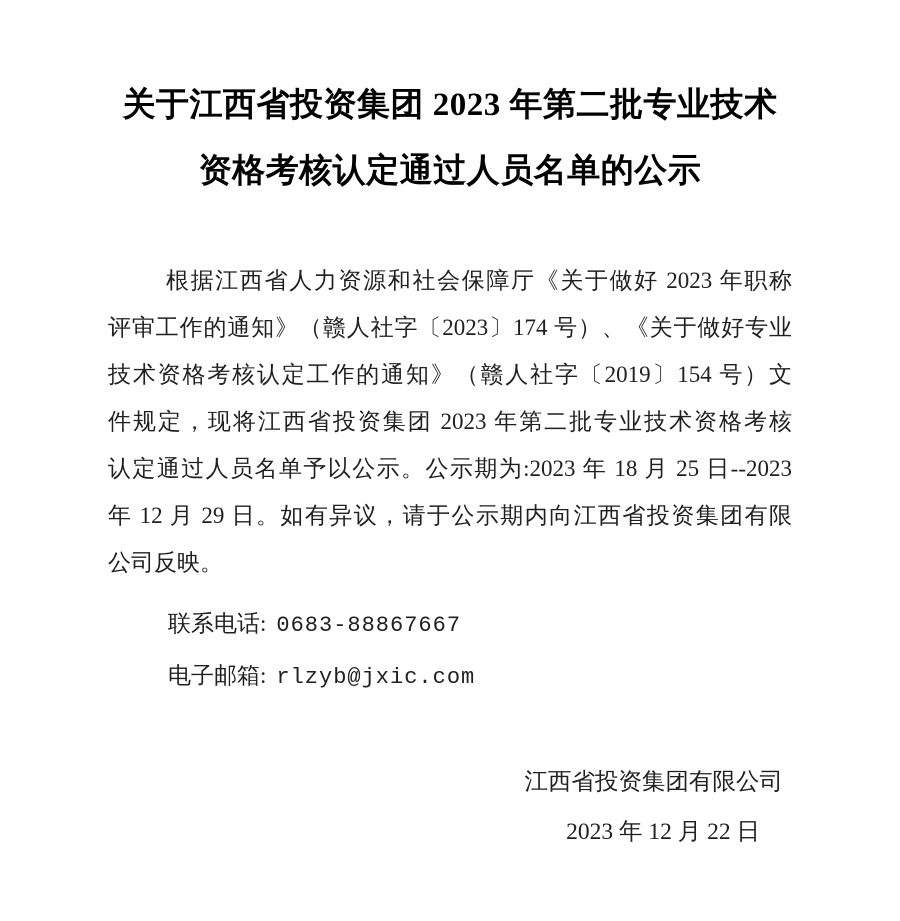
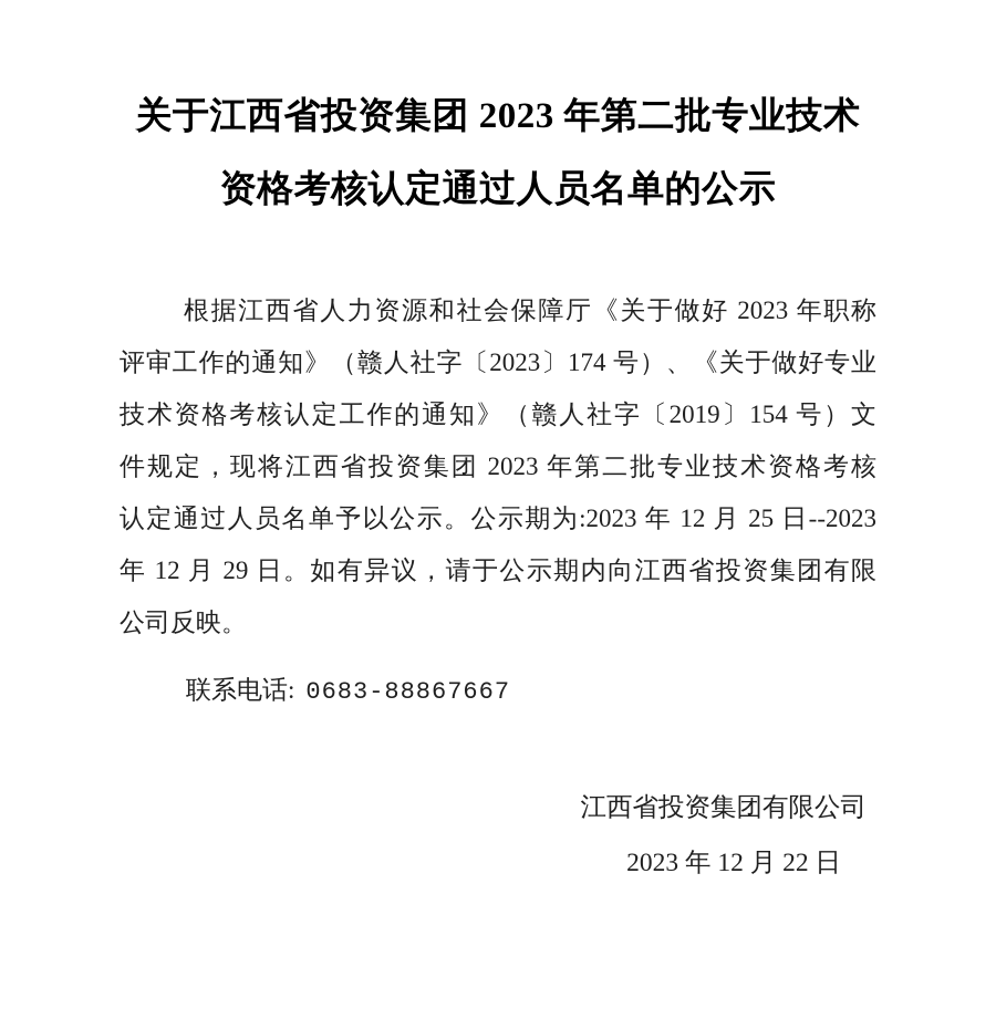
  关于江西省投资集团 2023 年第二批专业技术
  资格考核认定通过人员名单的公示
  根据江西省人力资源和社会保障厅《关于做好 2023 年职称
  评审工作的通知》（赣人社字〔2023〕174 号）、《关于做好专业
  技术资格考核认定工作的通知》（赣人社字〔2019〕154 号）文
  件规定，现将江西省投资集团 2023 年第二批专业技术资格考核
- 认定通过人员名单予以公示。公示期为:2023 年 18 月 25 日--2023
+ 认定通过人员名单予以公示。公示期为:2023 年 12 月 25 日--2023
  年 12 月 29 日。如有异议，请于公示期内向江西省投资集团有限
  公司反映。
  联系电话: 0683-88867667
- 电子邮箱: rlzyb@jxic.com
  江西省投资集团有限公司
  2023 年 12 月 22 日
